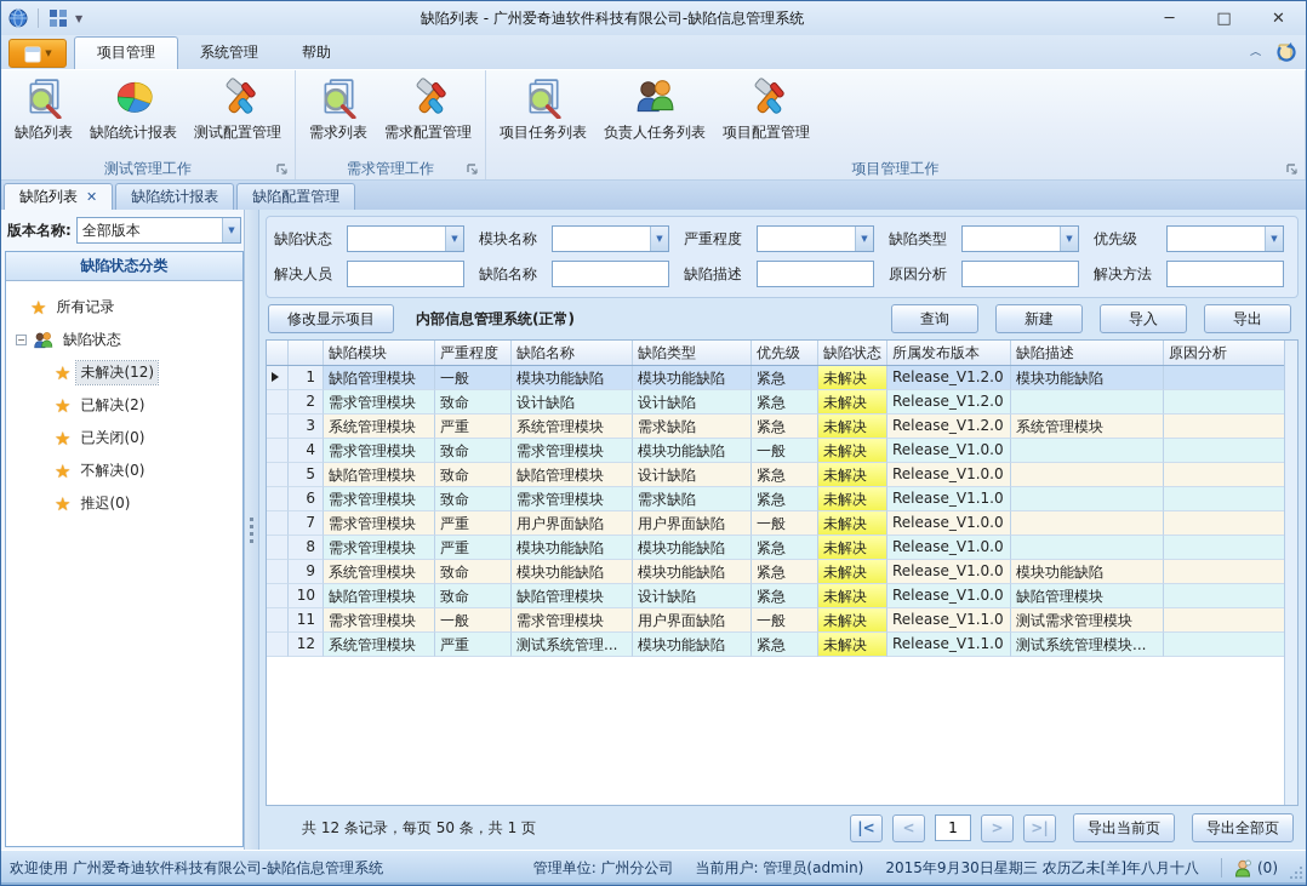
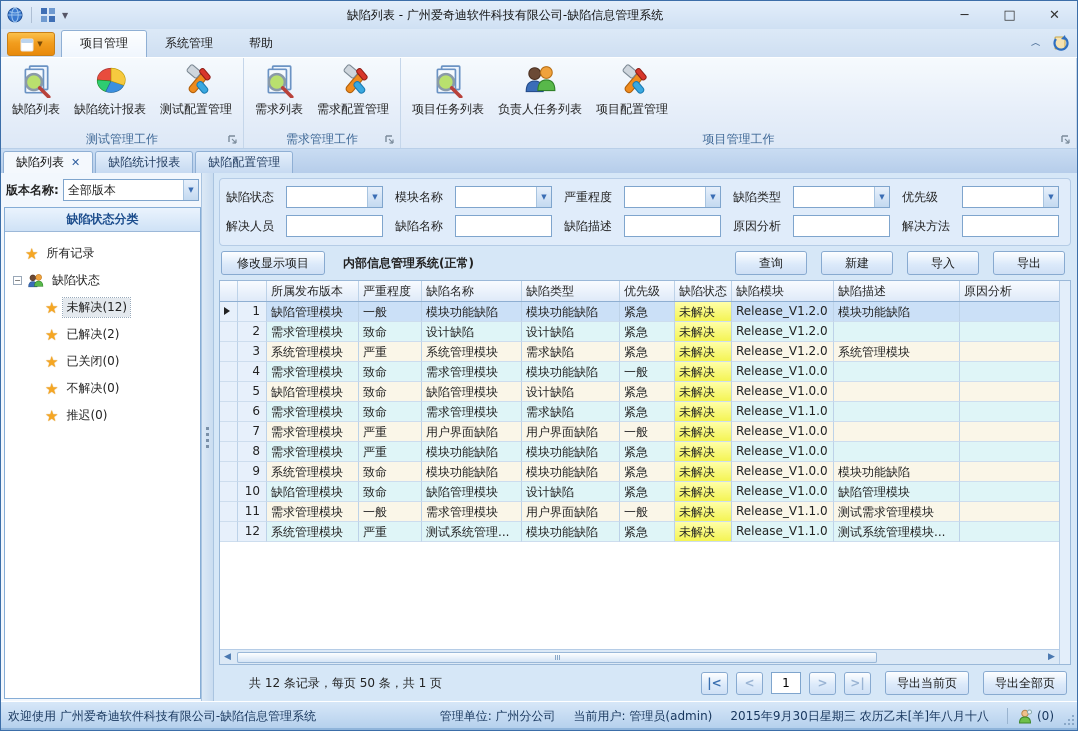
  ▼
  缺陷列表 - 广州爱奇迪软件科技有限公司-缺陷信息管理系统
  ─
  □
  ✕
  ▼
  项目管理
  系统管理
  帮助
  ︿
  缺陷列表
  缺陷统计报表
  测试配置管理
  测试管理工作
  需求列表
  需求配置管理
  需求管理工作
  项目任务列表
  负责人任务列表
  项目配置管理
  项目管理工作
  缺陷列表
  ✕
  缺陷统计报表
  缺陷配置管理
  版本名称:
  全部版本
  ▼
  缺陷状态分类
  ★
  所有记录
  −
  缺陷状态
  ★
  未解决(12)
  ★
  已解决(2)
  ★
  已关闭(0)
  ★
  不解决(0)
  ★
  推迟(0)
  缺陷状态
  ▼
  模块名称
  ▼
  严重程度
  ▼
  缺陷类型
  ▼
  优先级
  ▼
  解决人员
  缺陷名称
  缺陷描述
  原因分析
  解决方法
  修改显示项目
  内部信息管理系统(正常)
  查询
  新建
  导入
  导出
- 缺陷模块
+ 所属发布版本
  严重程度
  缺陷名称
  缺陷类型
  优先级
  缺陷状态
- 所属发布版本
+ 缺陷模块
  缺陷描述
  原因分析
  1
  缺陷管理模块
  一般
  模块功能缺陷
  模块功能缺陷
  紧急
  未解决
  Release_V1.2.0
  模块功能缺陷
  2
  需求管理模块
  致命
  设计缺陷
  设计缺陷
  紧急
  未解决
  Release_V1.2.0
  3
  系统管理模块
  严重
  系统管理模块
  需求缺陷
  紧急
  未解决
  Release_V1.2.0
  系统管理模块
  4
  需求管理模块
  致命
  需求管理模块
  模块功能缺陷
  一般
  未解决
  Release_V1.0.0
  5
  缺陷管理模块
  致命
  缺陷管理模块
  设计缺陷
  紧急
  未解决
  Release_V1.0.0
  6
  需求管理模块
  致命
  需求管理模块
  需求缺陷
  紧急
  未解决
  Release_V1.1.0
  7
  需求管理模块
  严重
  用户界面缺陷
  用户界面缺陷
  一般
  未解决
  Release_V1.0.0
  8
  需求管理模块
  严重
  模块功能缺陷
  模块功能缺陷
  紧急
  未解决
  Release_V1.0.0
  9
  系统管理模块
  致命
  模块功能缺陷
  模块功能缺陷
  紧急
  未解决
  Release_V1.0.0
  模块功能缺陷
  10
  缺陷管理模块
  致命
  缺陷管理模块
  设计缺陷
  紧急
  未解决
  Release_V1.0.0
  缺陷管理模块
  11
  需求管理模块
  一般
  需求管理模块
  用户界面缺陷
  一般
  未解决
  Release_V1.1.0
  测试需求管理模块
  12
  系统管理模块
  严重
  测试系统管理...
  模块功能缺陷
  紧急
  未解决
  Release_V1.1.0
  测试系统管理模块...
+ ◀
+ ▶
  共 12 条记录，每页 50 条，共 1 页
  |<
  <
  1
  >
  >|
  导出当前页
  导出全部页
  欢迎使用 广州爱奇迪软件科技有限公司-缺陷信息管理系统
  管理单位: 广州分公司
  当前用户: 管理员(admin)
  2015年9月30日星期三 农历乙未[羊]年八月十八
  (0)
